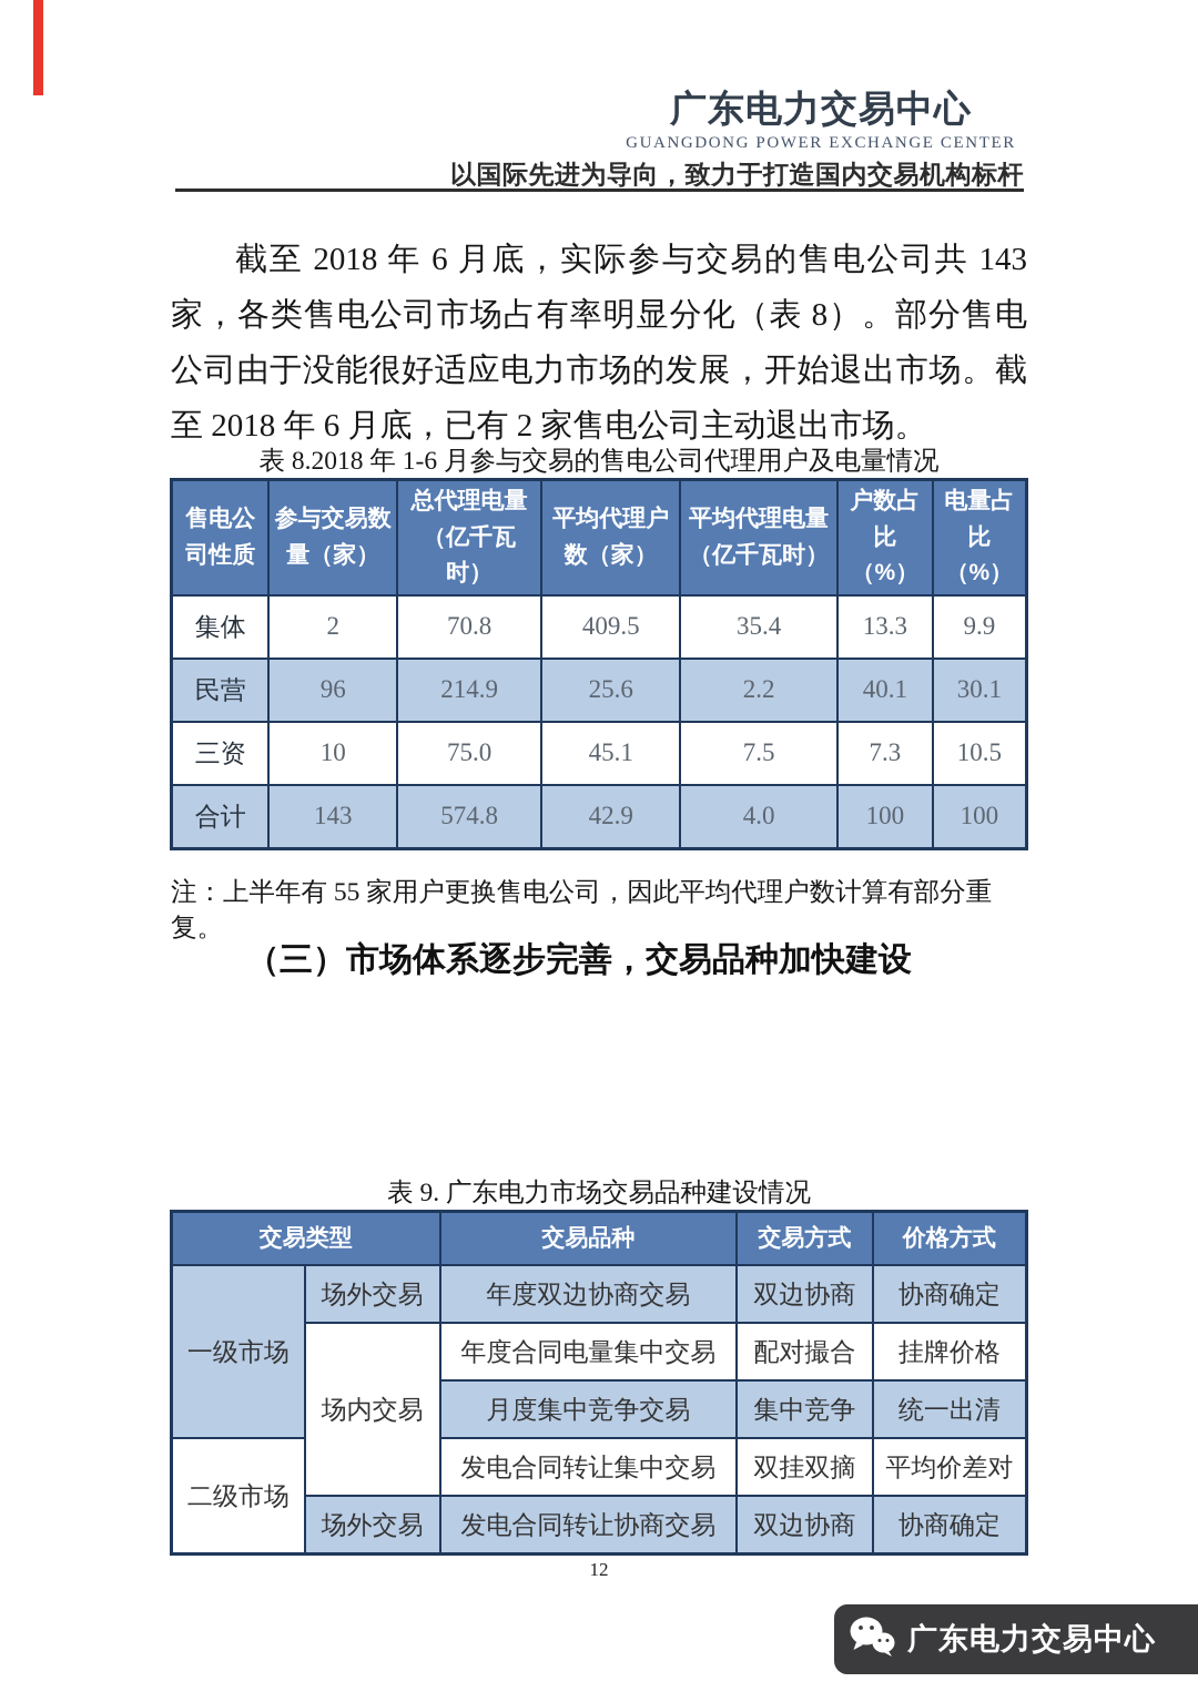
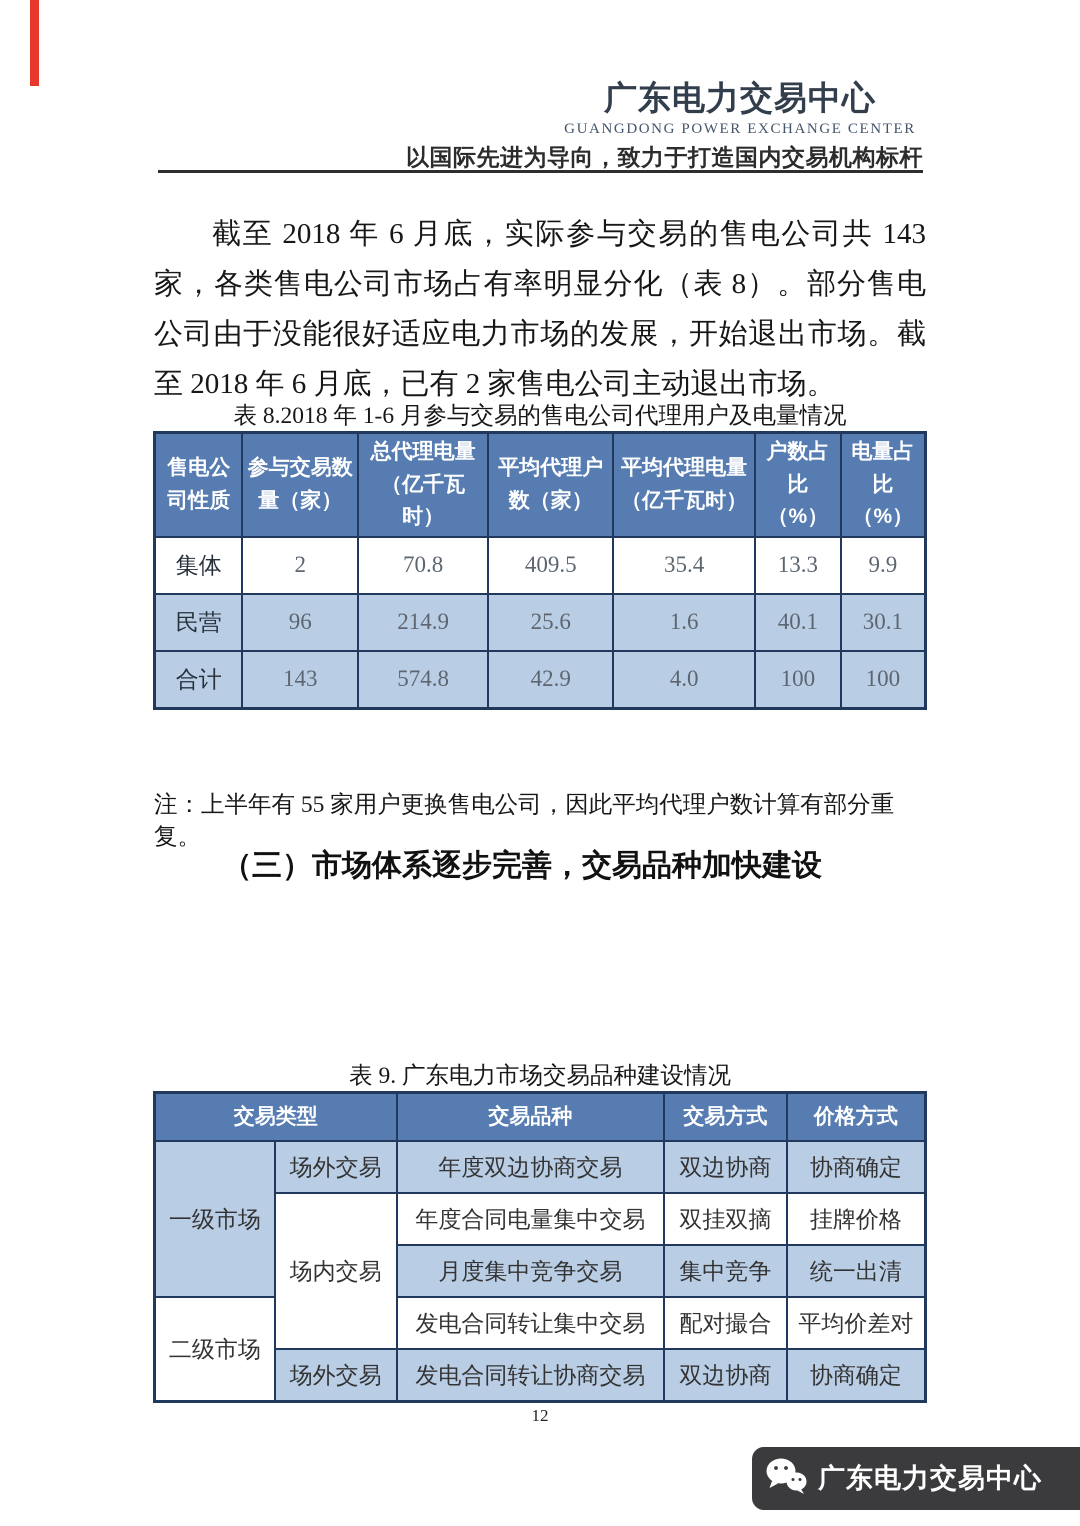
  广东电力交易中心
  GUANGDONG POWER EXCHANGE CENTER
  以国际先进为导向，致力于打造国内交易机构标杆
  截至 2018 年 6 月底，实际参与交易的售电公司共 143 家，各类售电公司市场占有率明显分化（表 8）。部分售电公司由于没能很好适应电力市场的发展，开始退出市场。截至 2018 年 6 月底，已有 2 家售电公司主动退出市场。
  表 8.2018 年 1-6 月参与交易的售电公司代理用户及电量情况
  售电公司性质	参与交易数量（家）	总代理电量（亿千瓦时）	平均代理户数（家）	平均代理电量（亿千瓦时）	户数占比（%）	电量占比（%）
  集体	2	70.8	409.5	35.4	13.3	9.9
- 民营	96	214.9	25.6	2.2	40.1	30.1
+ 民营	96	214.9	25.6	1.6	40.1	30.1
- 三资	10	75.0	45.1	7.5	7.3	10.5
  合计	143	574.8	42.9	4.0	100	100
  注：上半年有 55 家用户更换售电公司，因此平均代理户数计算有部分重复。
  （三）市场体系逐步完善，交易品种加快建设
  表 9. 广东电力市场交易品种建设情况
  交易类型	交易品种	交易方式	价格方式
  一级市场	场外交易	年度双边协商交易	双边协商	协商确定
- 场内交易	年度合同电量集中交易	配对撮合	挂牌价格
+ 场内交易	年度合同电量集中交易	双挂双摘	挂牌价格
  月度集中竞争交易	集中竞争	统一出清
- 二级市场	发电合同转让集中交易	双挂双摘	平均价差对
+ 二级市场	发电合同转让集中交易	配对撮合	平均价差对
  场外交易	发电合同转让协商交易	双边协商	协商确定
  12
  广东电力交易中心
